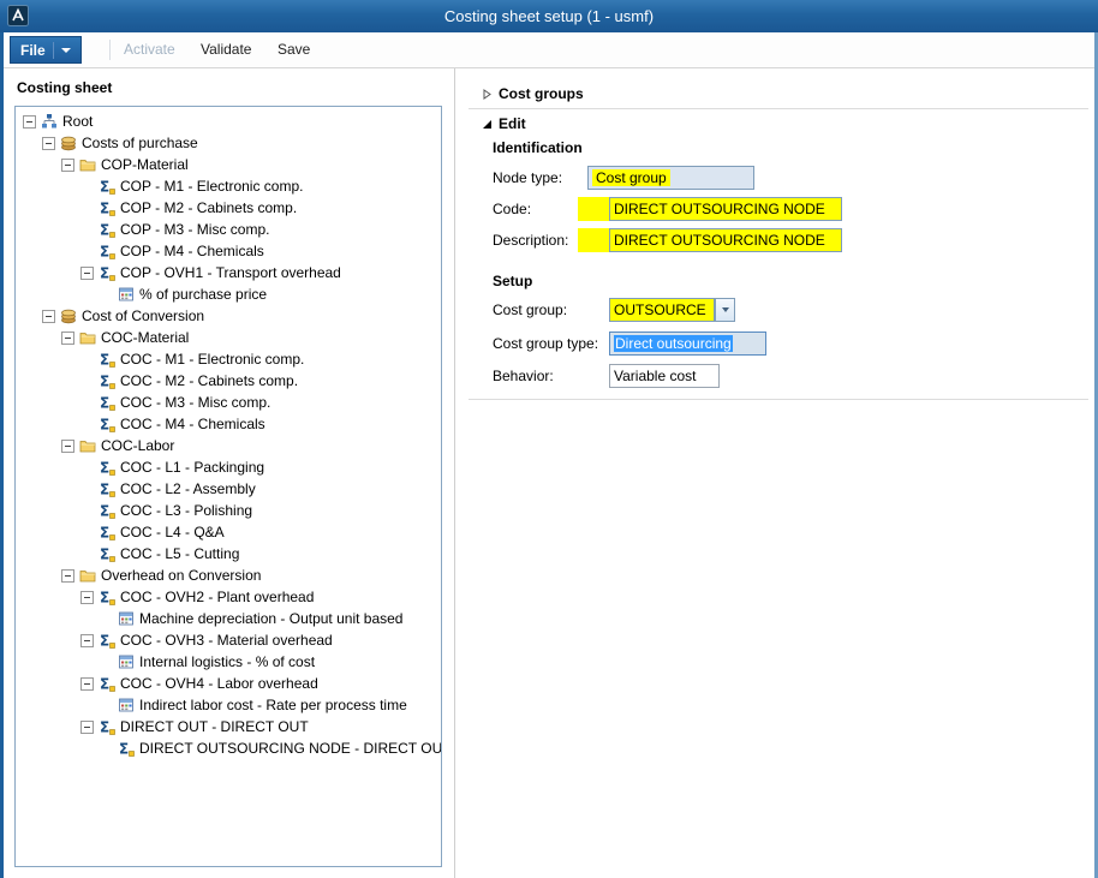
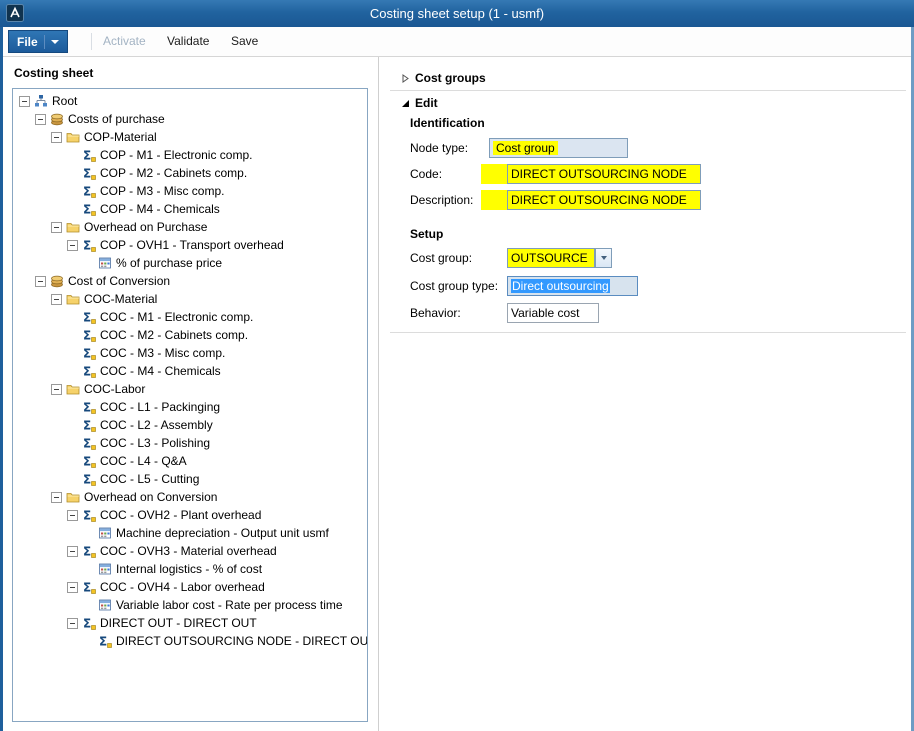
  Costing sheet setup (1 - usmf)
  File
  Activate
  Validate
  Save
  Costing sheet
  Root
  Costs of purchase
  COP-Material
  Σ
  COP - M1 - Electronic comp.
  Σ
  COP - M2 - Cabinets comp.
  Σ
  COP - M3 - Misc comp.
  Σ
  COP - M4 - Chemicals
+ Overhead on Purchase
  Σ
  COP - OVH1 - Transport overhead
  % of purchase price
  Cost of Conversion
  COC-Material
  Σ
  COC - M1 - Electronic comp.
  Σ
  COC - M2 - Cabinets comp.
  Σ
  COC - M3 - Misc comp.
  Σ
  COC - M4 - Chemicals
  COC-Labor
  Σ
  COC - L1 - Packinging
  Σ
  COC - L2 - Assembly
  Σ
  COC - L3 - Polishing
  Σ
  COC - L4 - Q&A
  Σ
  COC - L5 - Cutting
  Overhead on Conversion
  Σ
  COC - OVH2 - Plant overhead
- Machine depreciation - Output unit based
+ Machine depreciation - Output unit usmf
  Σ
  COC - OVH3 - Material overhead
  Internal logistics - % of cost
  Σ
  COC - OVH4 - Labor overhead
- Indirect labor cost - Rate per process time
+ Variable labor cost - Rate per process time
  Σ
  DIRECT OUT - DIRECT OUT
  Σ
  DIRECT OUTSOURCING NODE - DIRECT OU
  Cost groups
  Edit
  Identification
  Node type:
  Cost group
  Code:
  DIRECT OUTSOURCING NODE
  Description:
  DIRECT OUTSOURCING NODE
  Setup
  Cost group:
  OUTSOURCE
  Cost group type:
  Direct outsourcing
  Behavior:
  Variable cost
